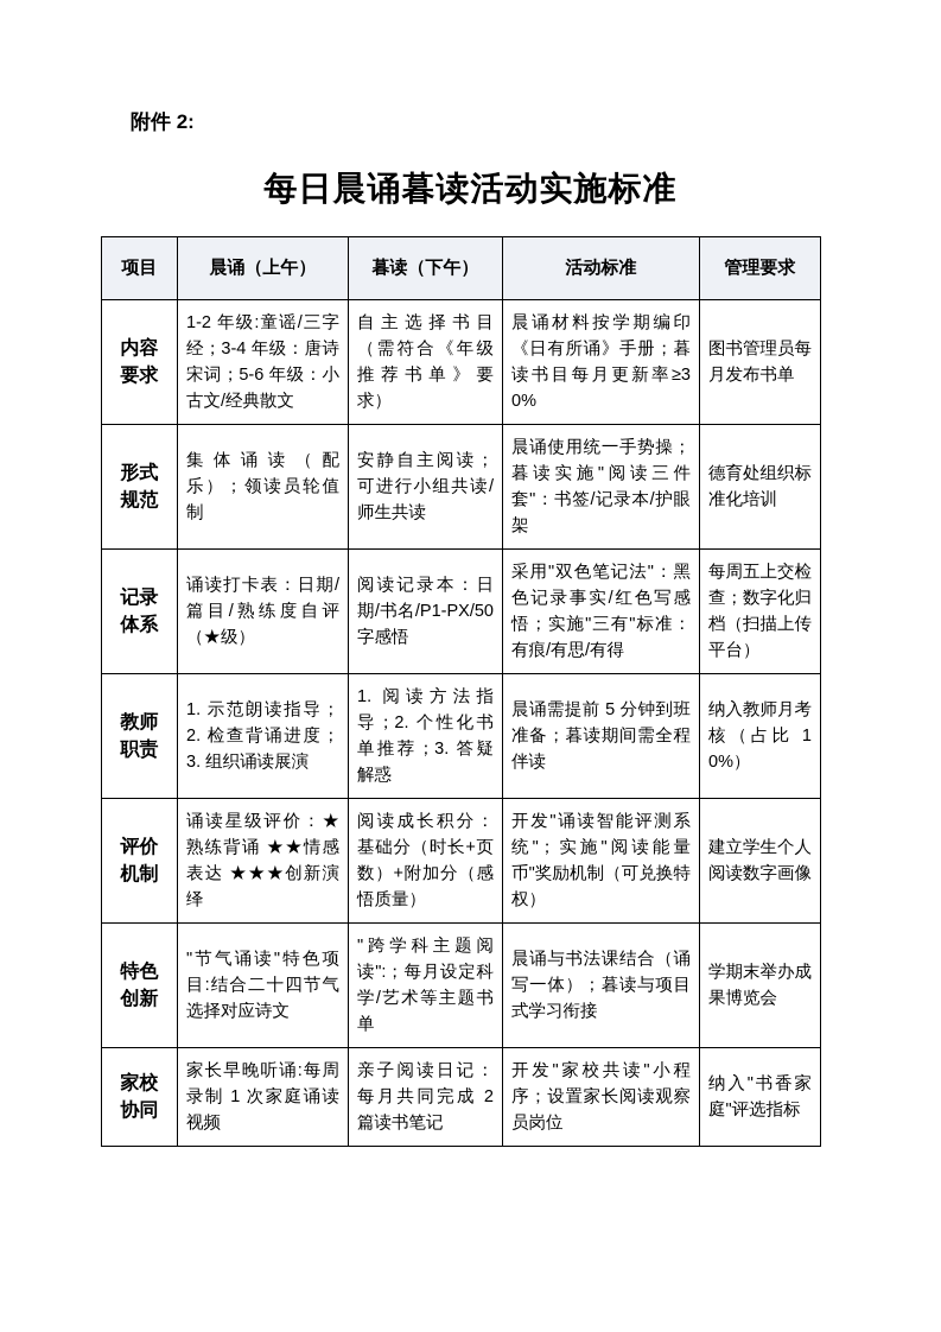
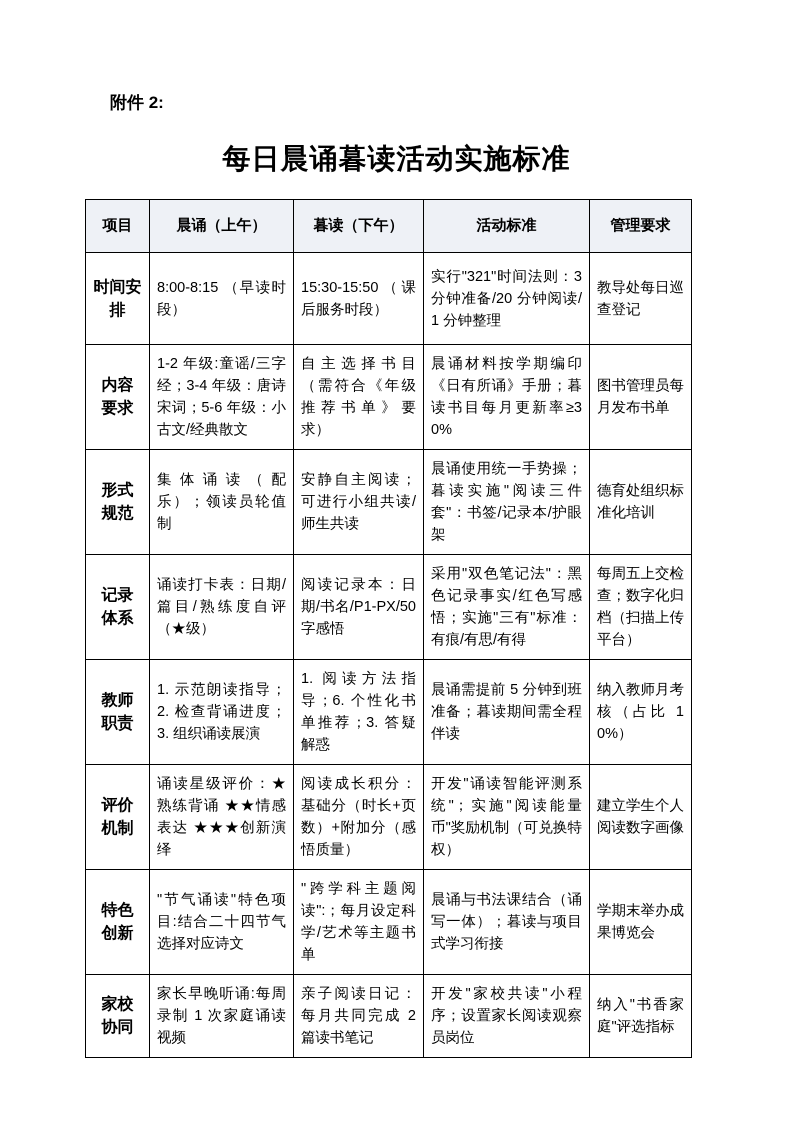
  附件 2:
  每日晨诵暮读活动实施标准
  项目	晨诵（上午）	暮读（下午）	活动标准	管理要求
+ 时间安 排	8:00-8:15 （早读时段）	15:30-15:50（课后服务时段）	实行"321"时间法则：3 分钟准备/20 分钟阅读/1 分钟整理	教导处每日巡查登记
  内容 要求	1-2 年级:童谣/三字经；3-4 年级：唐诗宋词；5-6 年级：小古文/经典散文	自主选择书目（需符合《年级推荐书单》要求）	晨诵材料按学期编印《日有所诵》手册；暮读书目每月更新率≥30%	图书管理员每月发布书单
  形式 规范	集体诵读（配乐）；领读员轮值制	安静自主阅读；可进行小组共读/师生共读	晨诵使用统一手势操；暮读实施"阅读三件套"：书签/记录本/护眼架	德育处组织标准化培训
  记录 体系	诵读打卡表：日期/篇目/熟练度自评（★级）	阅读记录本：日期/书名/P1-PX/50 字感悟	采用"双色笔记法"：黑色记录事实/红色写感悟；实施"三有"标准：有痕/有思/有得	每周五上交检查；数字化归档（扫描上传平台）
- 教师 职责	1. 示范朗读指导；2. 检查背诵进度；3. 组织诵读展演	1. 阅读方法指导；2. 个性化书单推荐；3. 答疑解惑	晨诵需提前 5 分钟到班准备；暮读期间需全程伴读	纳入教师月考核（占比 10%）
+ 教师 职责	1. 示范朗读指导；2. 检查背诵进度；3. 组织诵读展演	1. 阅读方法指导；6. 个性化书单推荐；3. 答疑解惑	晨诵需提前 5 分钟到班准备；暮读期间需全程伴读	纳入教师月考核（占比 10%）
  评价 机制	诵读星级评价：★熟练背诵 ★★情感表达 ★★★创新演绎	阅读成长积分：基础分（时长+页数）+附加分（感悟质量）	开发"诵读智能评测系统"；实施"阅读能量币"奖励机制（可兑换特权）	建立学生个人阅读数字画像
  特色 创新	"节气诵读"特色项目:结合二十四节气选择对应诗文	"跨学科主题阅读":；每月设定科学/艺术等主题书单	晨诵与书法课结合（诵写一体）；暮读与项目式学习衔接	学期末举办成果博览会
  家校 协同	家长早晚听诵:每周录制 1 次家庭诵读视频	亲子阅读日记：每月共同完成 2 篇读书笔记	开发"家校共读"小程序；设置家长阅读观察员岗位	纳入"书香家庭"评选指标
